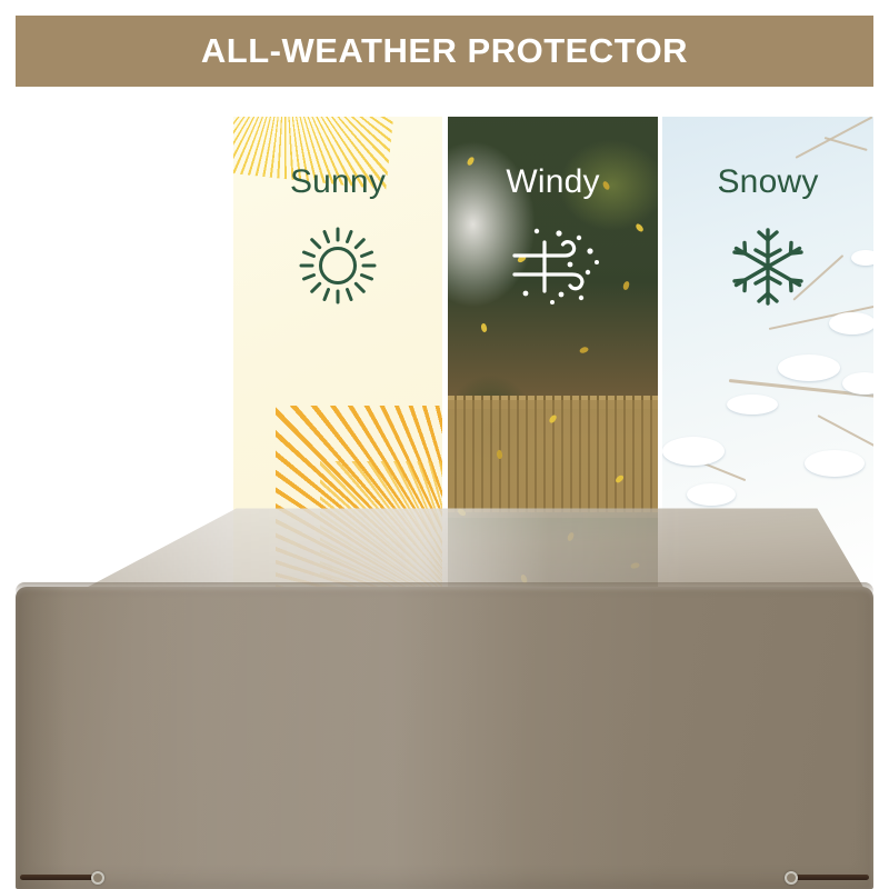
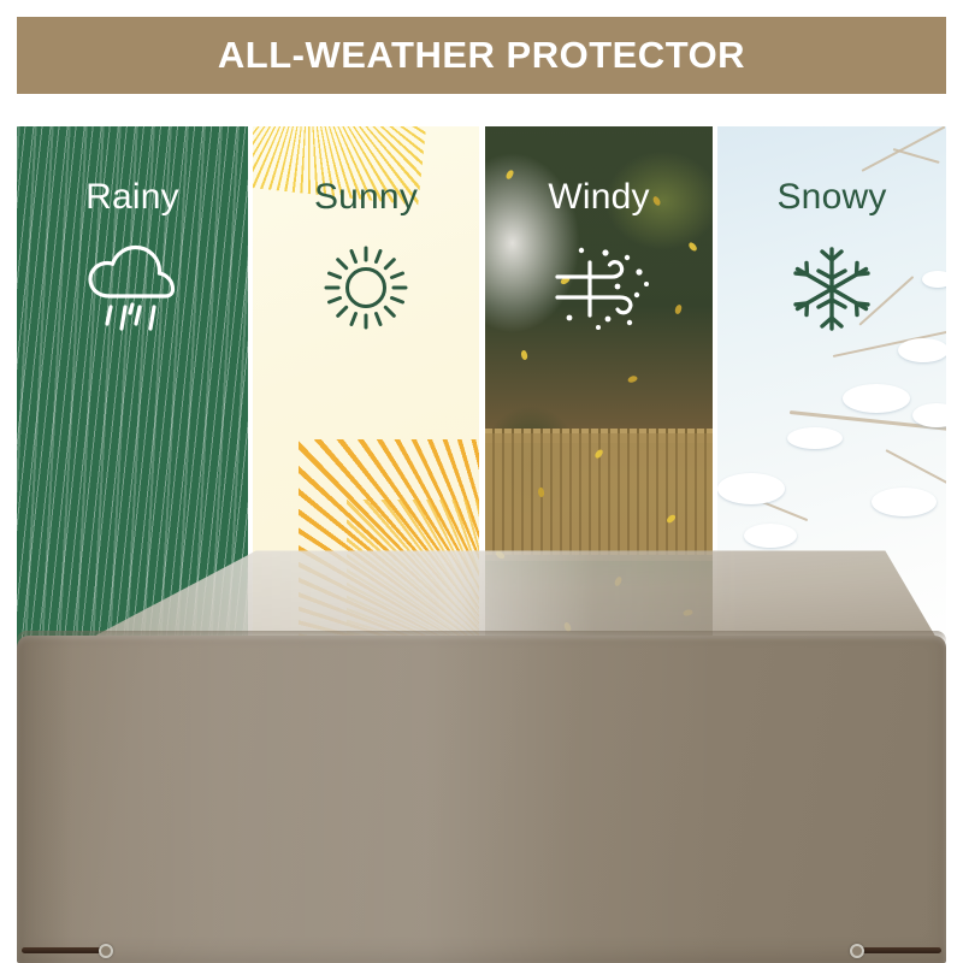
  ALL-WEATHER PROTECTOR
+ Rainy
  Sunny
  Windy
  Snowy
